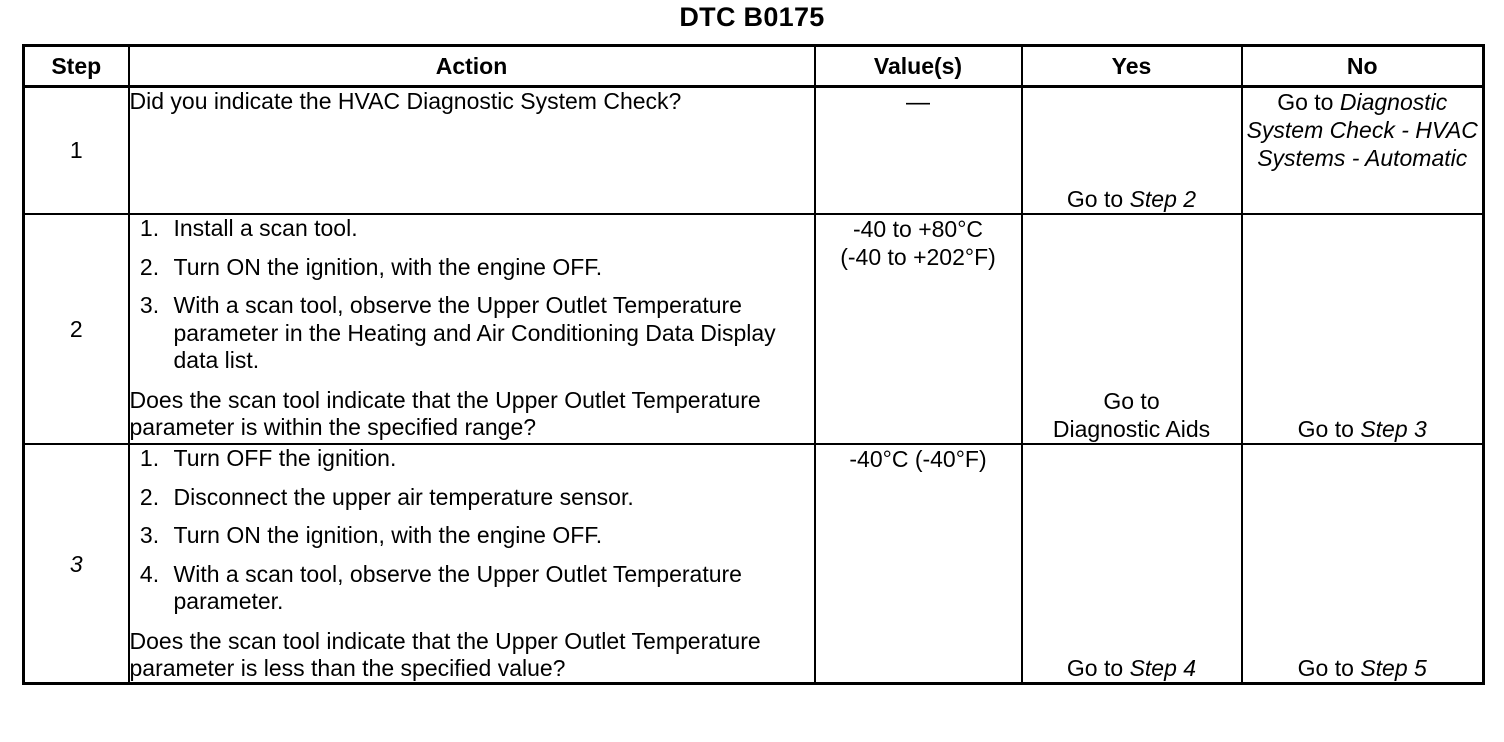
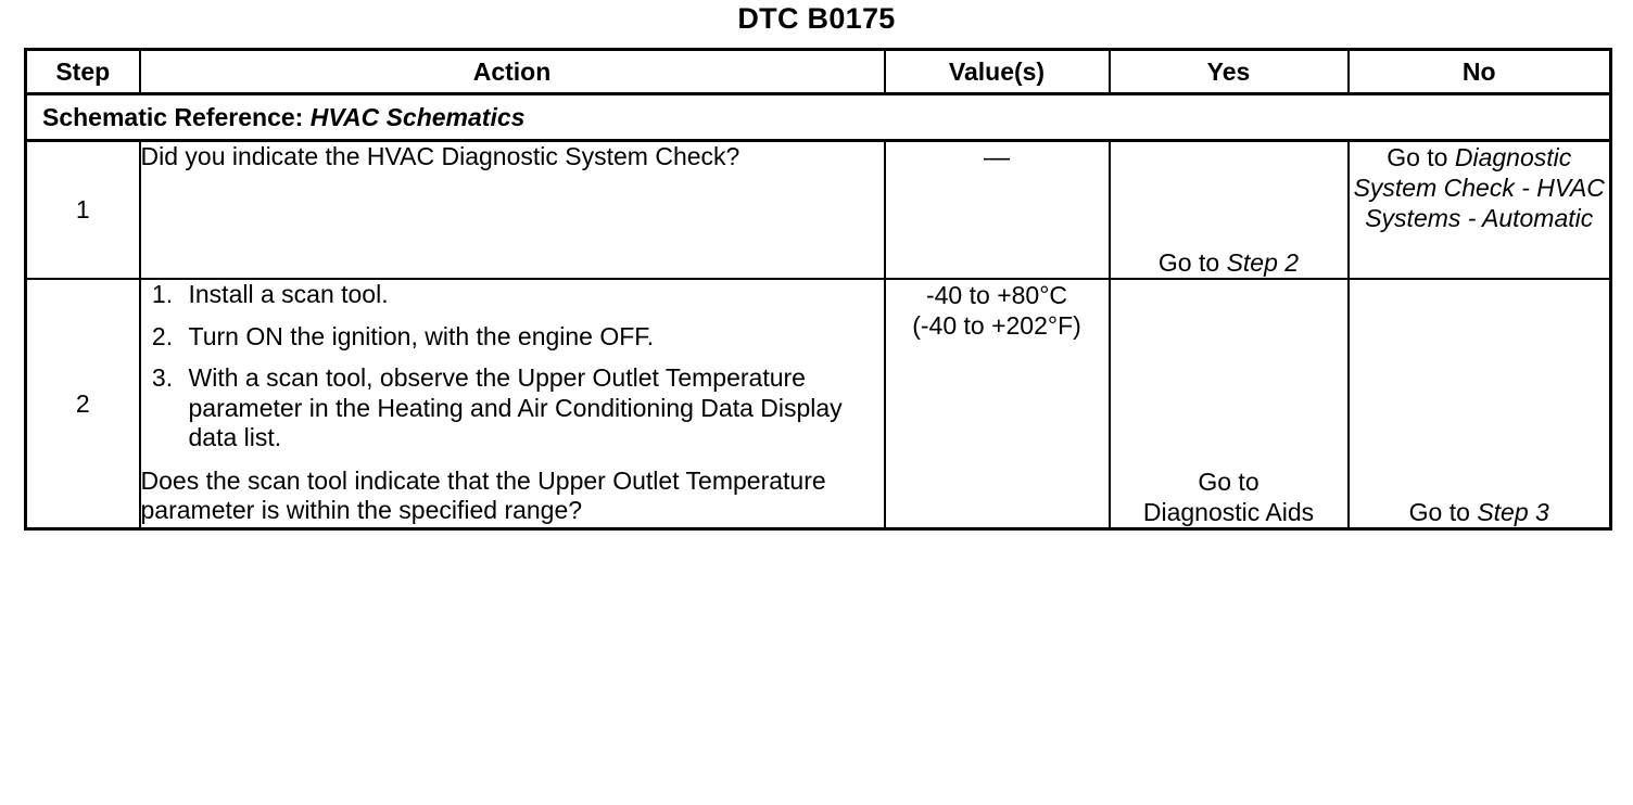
  DTC B0175
  Step	Action	Value(s)	Yes	No
+ Schematic Reference: HVAC Schematics
  1	Did you indicate the HVAC Diagnostic System Check?	—	Go to Step 2	Go to Diagnostic System Check - HVAC Systems - Automatic
  2	Install a scan tool. Turn ON the ignition, with the engine OFF. With a scan tool, observe the Upper Outlet Temperature parameter in the Heating and Air Conditioning Data Display data list. Does the scan tool indicate that the Upper Outlet Temperature parameter is within the specified range?	-40 to +80°C (-40 to +202°F)	Go to Diagnostic Aids	Go to Step 3
- 3	Turn OFF the ignition. Disconnect the upper air temperature sensor. Turn ON the ignition, with the engine OFF. With a scan tool, observe the Upper Outlet Temperature parameter. Does the scan tool indicate that the Upper Outlet Temperature parameter is less than the specified value?	-40°C (-40°F)	Go to Step 4	Go to Step 5
